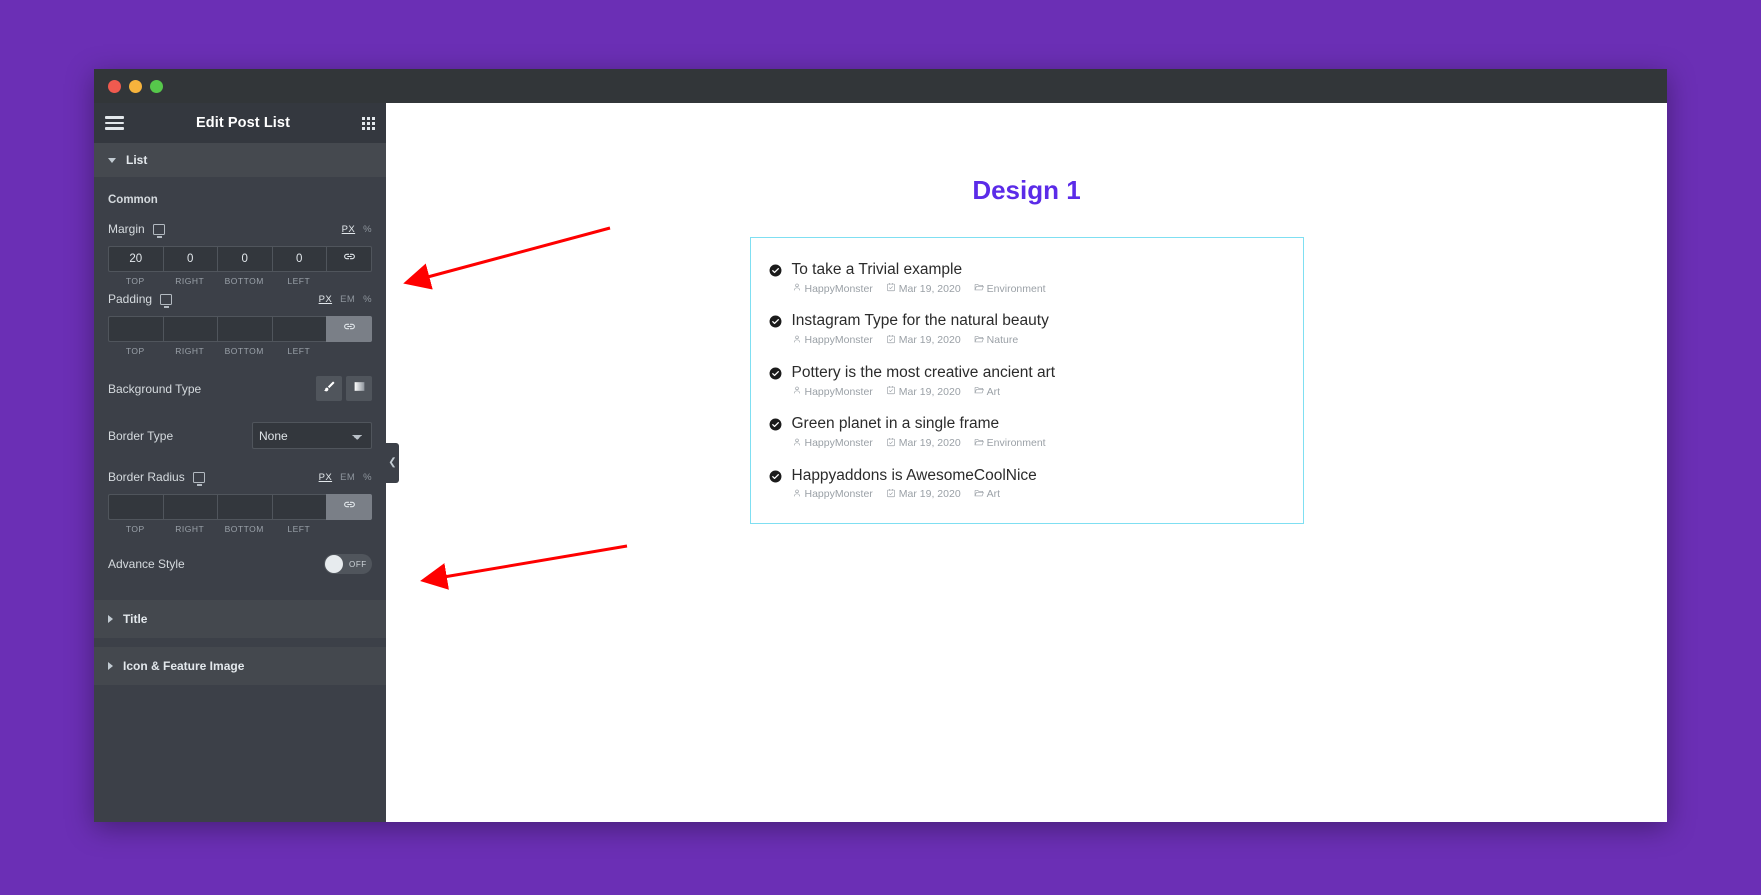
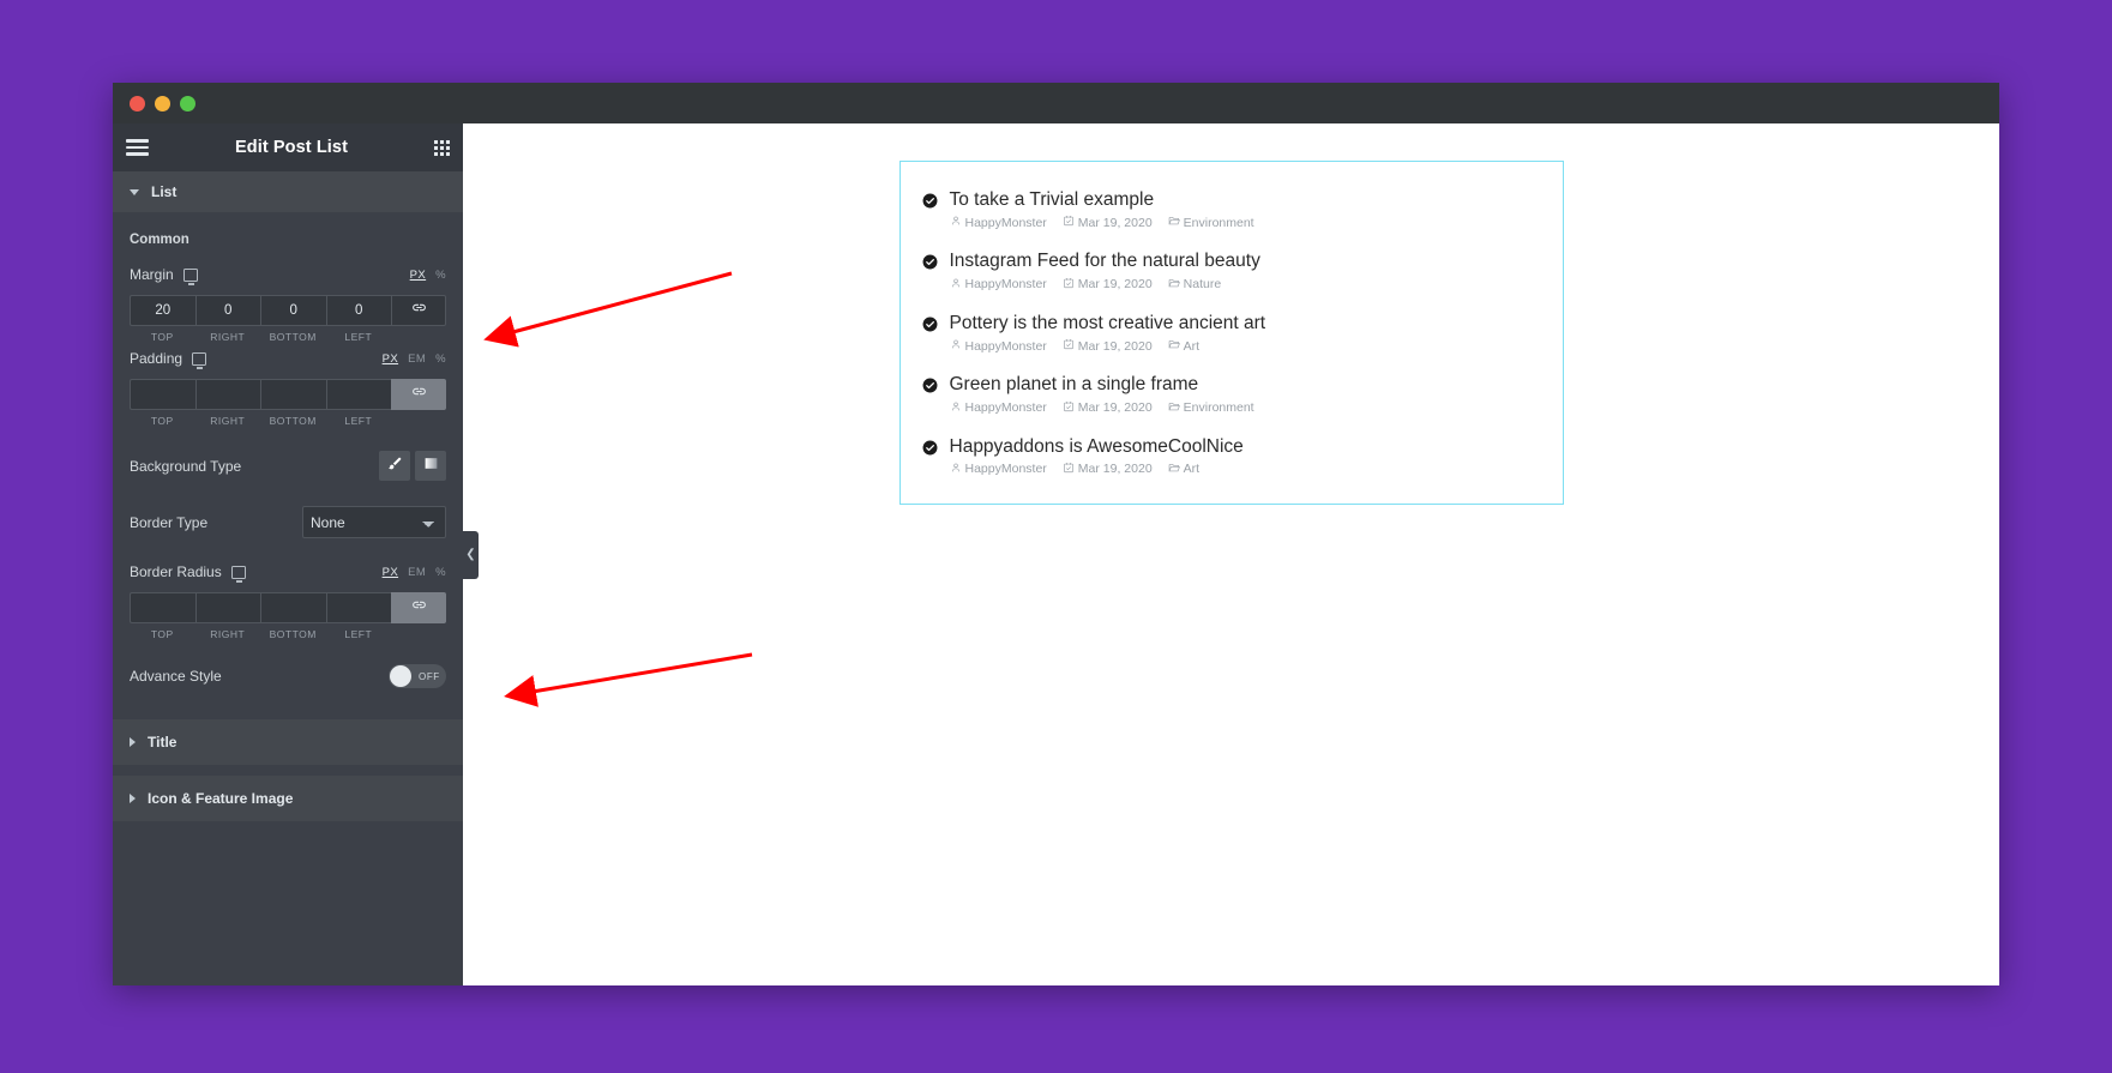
  Edit Post List
  List
  Common
  Margin
  PX
  %
  20
  TOP
  0
  RIGHT
  0
  BOTTOM
  0
  LEFT
  Padding
  PX
  EM
  %
  TOP
  RIGHT
  BOTTOM
  LEFT
  Background Type
  Border Type
  None
  Border Radius
  PX
  EM
  %
  TOP
  RIGHT
  BOTTOM
  LEFT
  Advance Style
  OFF
  Title
  Icon & Feature Image
  ❮
- Design 1
  To take a Trivial example
  HappyMonster
  Mar 19, 2020
  Environment
- Instagram Type for the natural beauty
+ Instagram Feed for the natural beauty
  HappyMonster
  Mar 19, 2020
  Nature
  Pottery is the most creative ancient art
  HappyMonster
  Mar 19, 2020
  Art
  Green planet in a single frame
  HappyMonster
  Mar 19, 2020
  Environment
  Happyaddons is AwesomeCoolNice
  HappyMonster
  Mar 19, 2020
  Art
